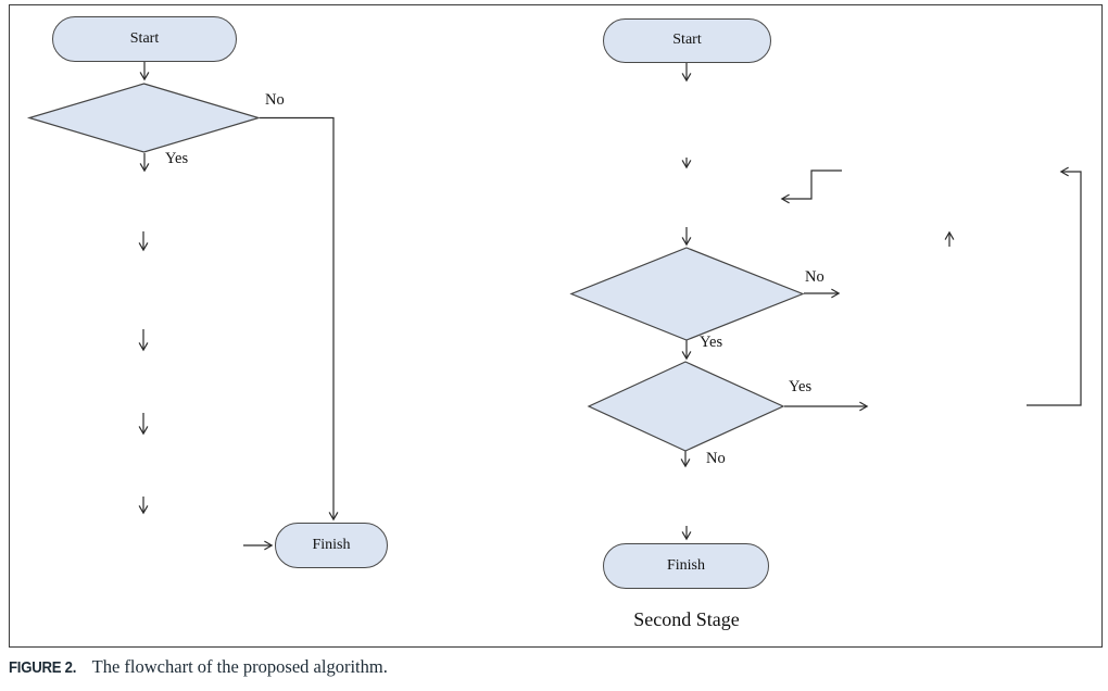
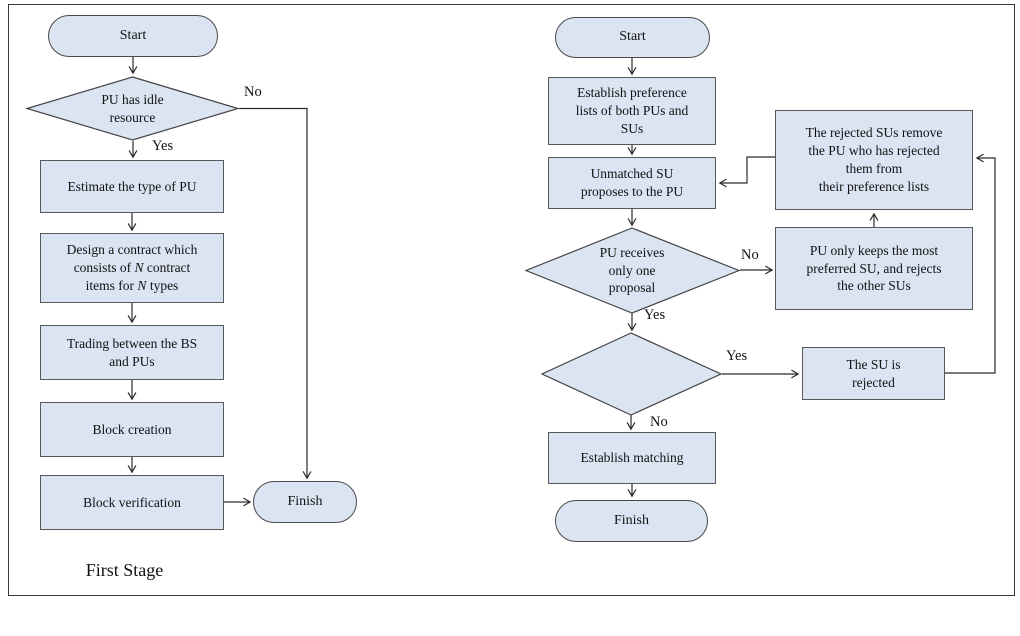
  Start
+ PU has idle
+ resource
+ Estimate the type of PU
+ Design a contract which
+ consists of N contract
+ items for N types
+ Trading between the BS
+ and PUs
+ Block creation
+ Block verification
  Finish
  Yes
  No
+ First Stage
  Start
+ Establish preference
+ lists of both PUs and
+ SUs
+ Unmatched SU
+ proposes to the PU
+ PU receives
+ only one
+ proposal
+ The rejected SUs remove
+ the PU who has rejected
+ them from
+ their preference lists
+ PU only keeps the most
+ preferred SU, and rejects
+ the other SUs
+ The SU is
+ rejected
+ Establish matching
  Finish
  No
  Yes
  Yes
  No
- Second Stage
- FIGURE 2. The flowchart of the proposed algorithm.
